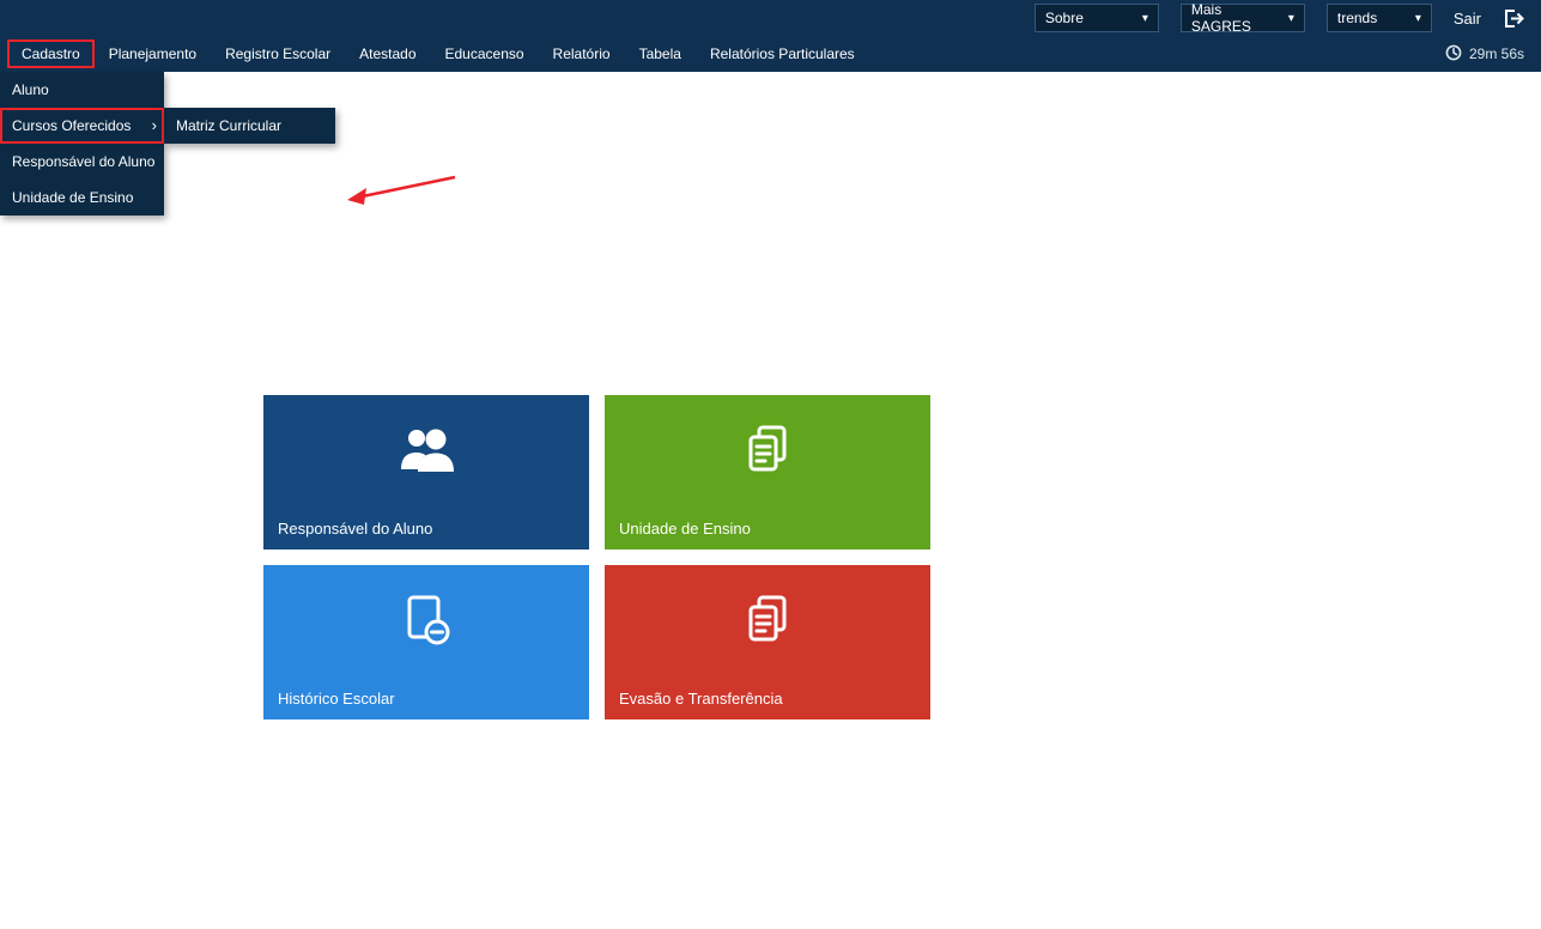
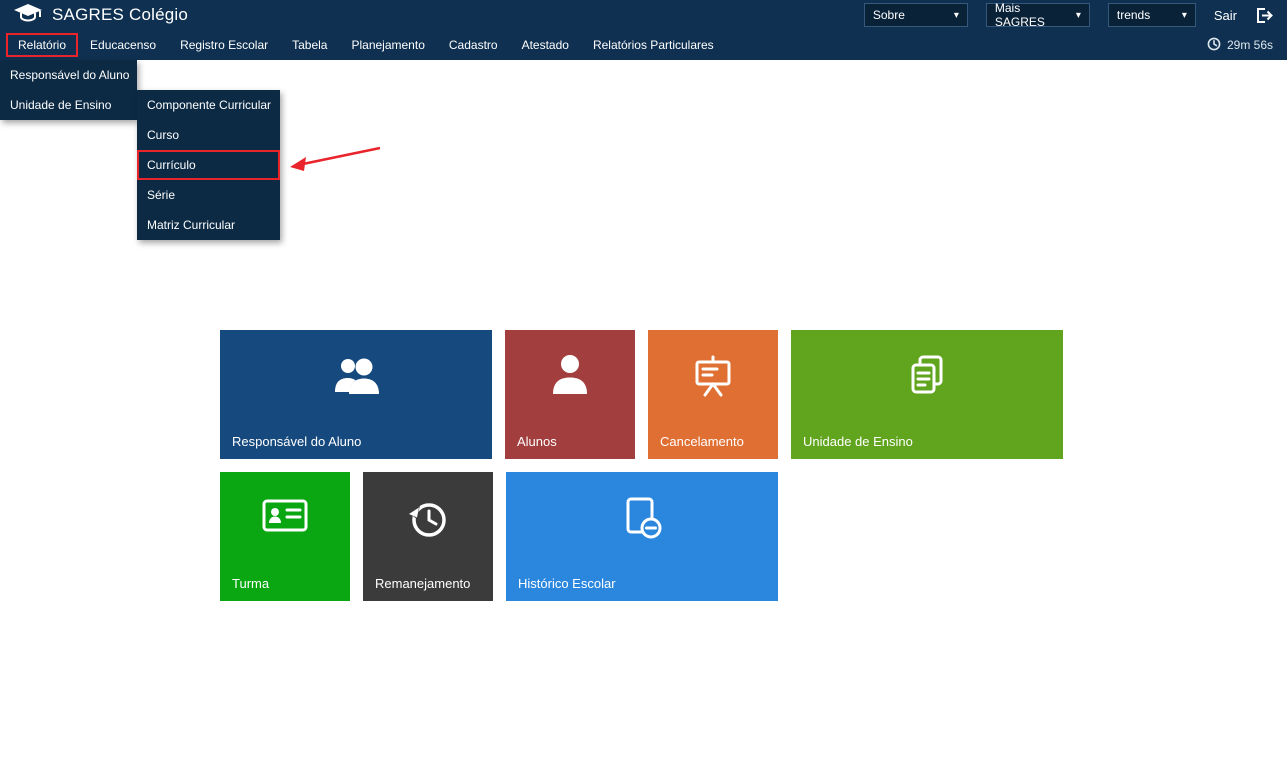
+ SAGRES Colégio
  Sobre
  ▾
  Mais SAGRES
  ▾
  trends
  ▾
  Sair
- Cadastro
+ Relatório
- Planejamento
+ Educacenso
  Registro Escolar
- Atestado
+ Tabela
- Educacenso
+ Planejamento
- Relatório
+ Cadastro
- Tabela
+ Atestado
  Relatórios Particulares
  29m 56s
- Aluno
- Cursos Oferecidos
- ›
  Responsável do Aluno
  Unidade de Ensino
+ Componente Curricular
+ Curso
+ Currículo
+ Série
  Matriz Curricular
  Responsável do Aluno
+ Alunos
+ Cancelamento
  Unidade de Ensino
+ Turma
+ Remanejamento
  Histórico Escolar
- Evasão e Transferência
